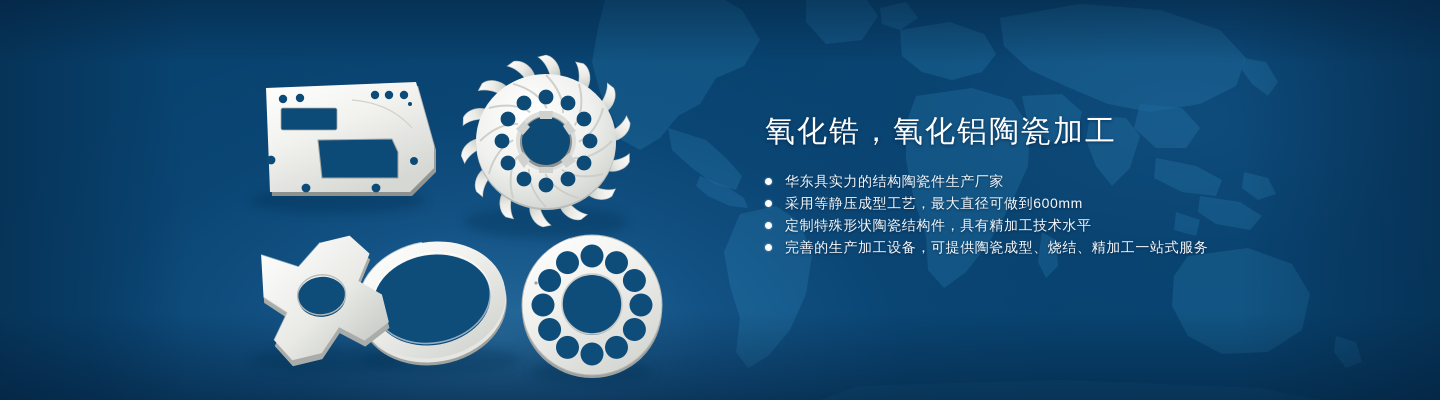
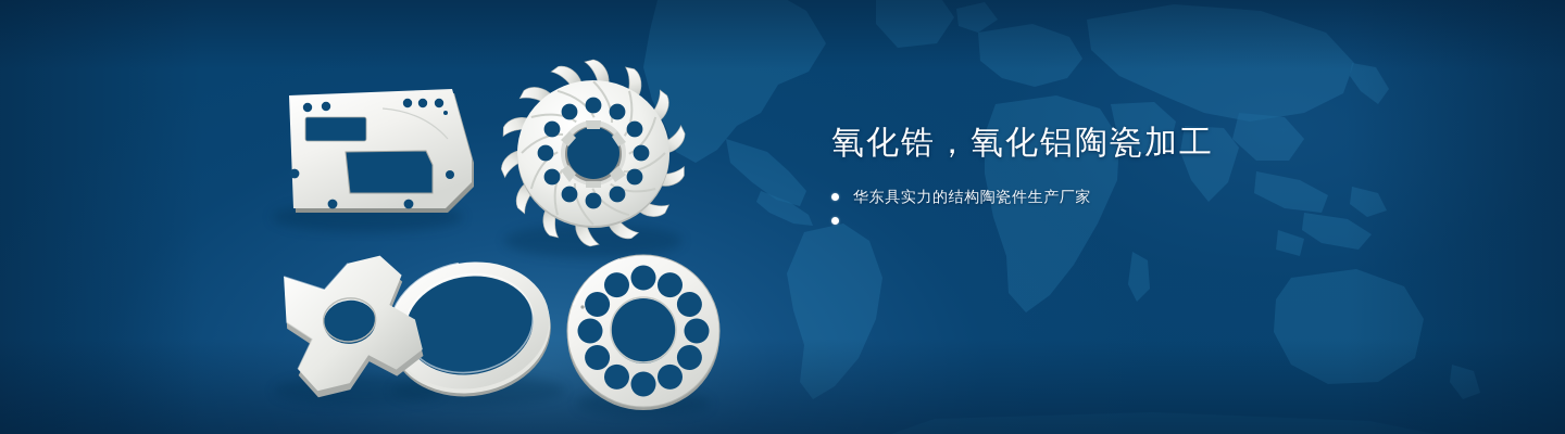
  氧化锆，氧化铝陶瓷加工
  华东具实力的结构陶瓷件生产厂家
- 采用等静压成型工艺，最大直径可做到600mm
- 定制特殊形状陶瓷结构件，具有精加工技术水平
- 完善的生产加工设备，可提供陶瓷成型、烧结、精加工一站式服务
